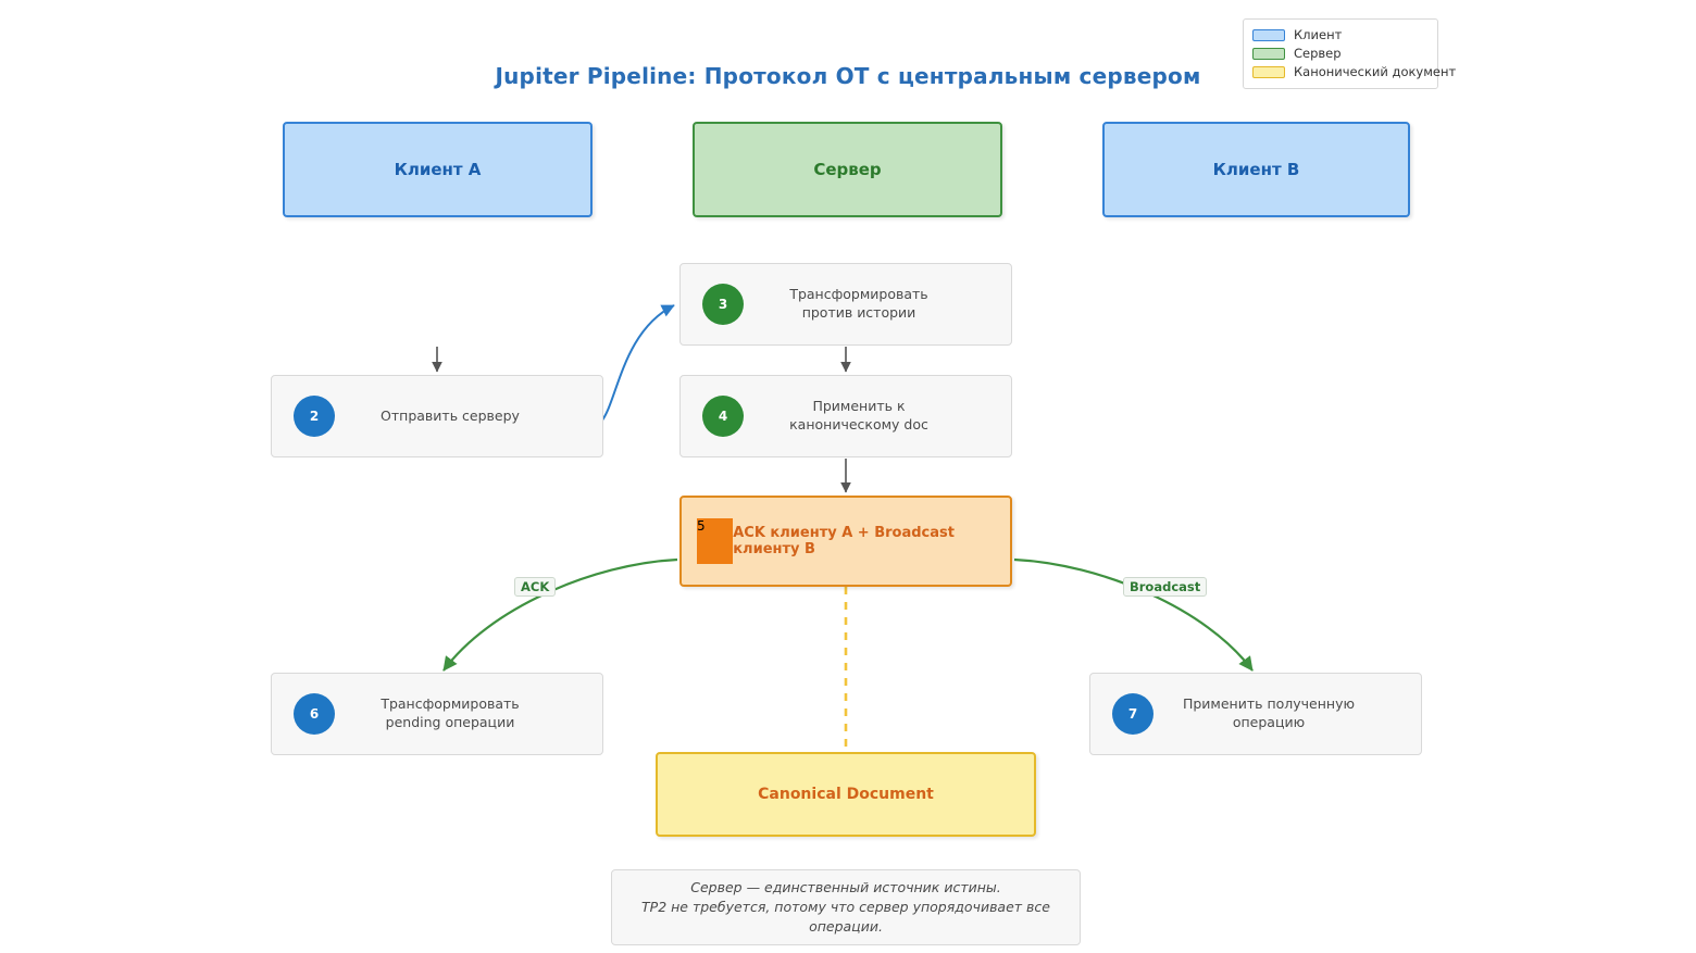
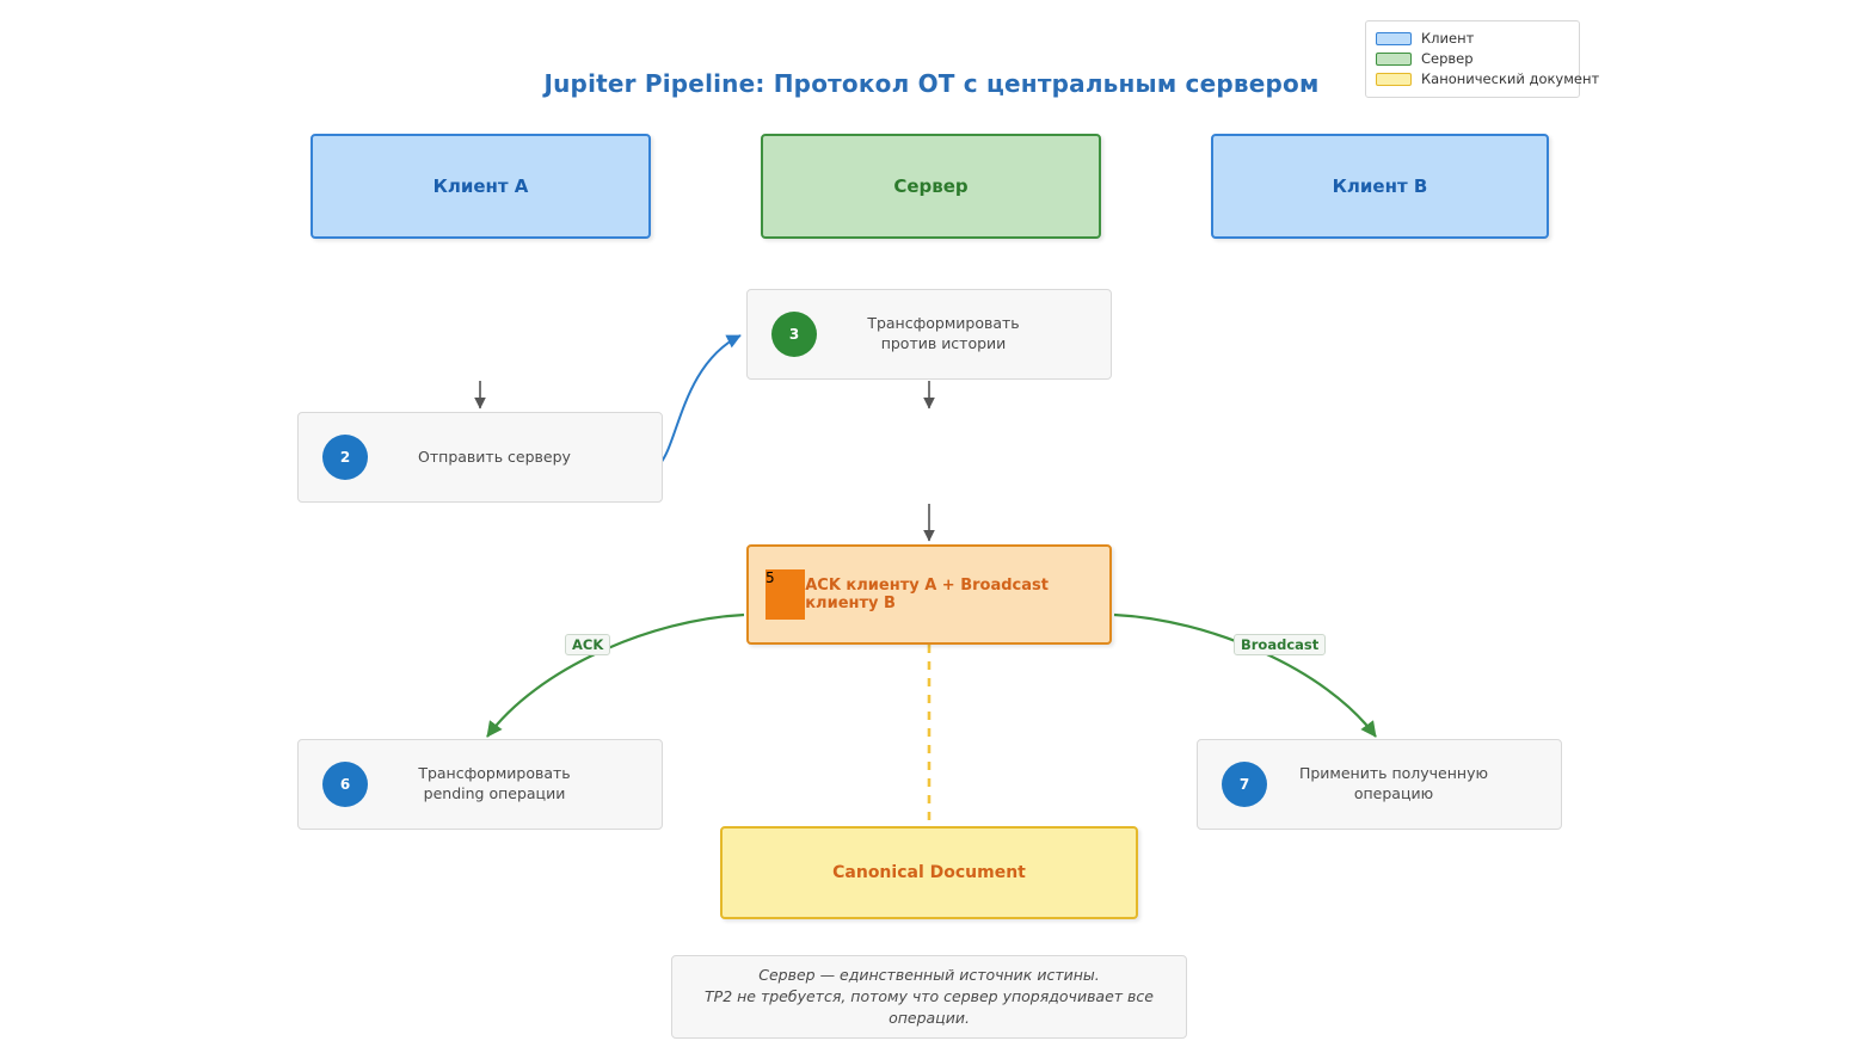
  Jupiter Pipeline: Протокол OT с центральным сервером
  Клиент
  Сервер
  Канонический документ
  Клиент A
  Сервер
  Клиент B
  2
  Отправить серверу
  3
  Трансформировать
  против истории
- 4
- Применить к
- каноническому doc
  5
  ACK клиенту A + Broadcast клиенту B
  6
  Трансформировать
  pending операции
  7
  Применить полученную
  операцию
  ACK
  Broadcast
  Canonical Document
  Сервер — единственный источник истины.
  TP2 не требуется, потому что сервер упорядочивает все операции.
